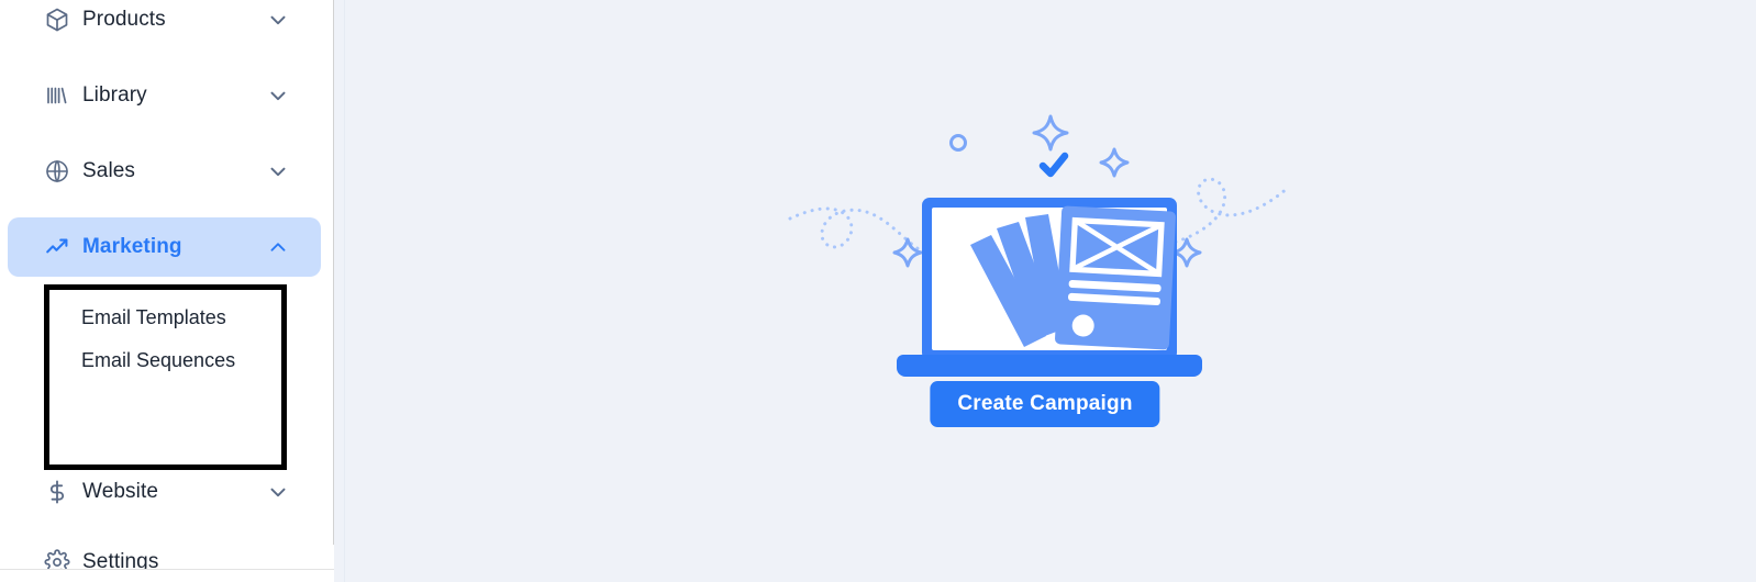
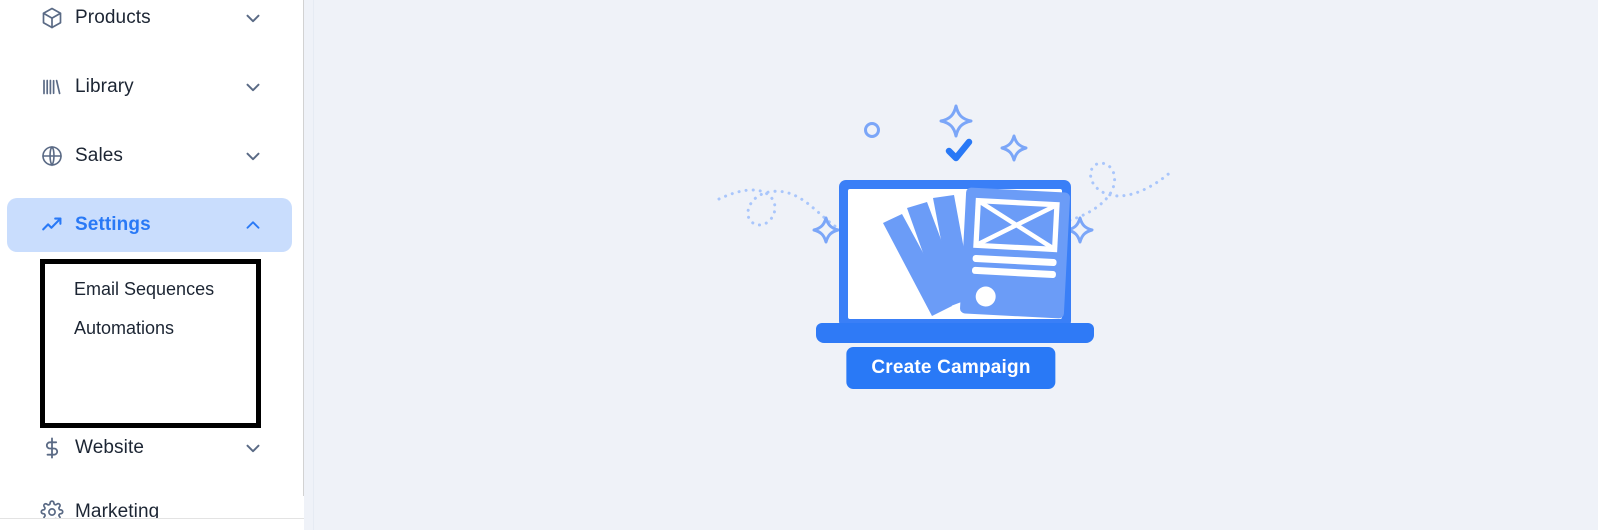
  Products
  Library
  Sales
- Marketing
+ Settings
  Website
- Settings
+ Marketing
- Email Templates
  Email Sequences
+ Automations
  Create Campaign
